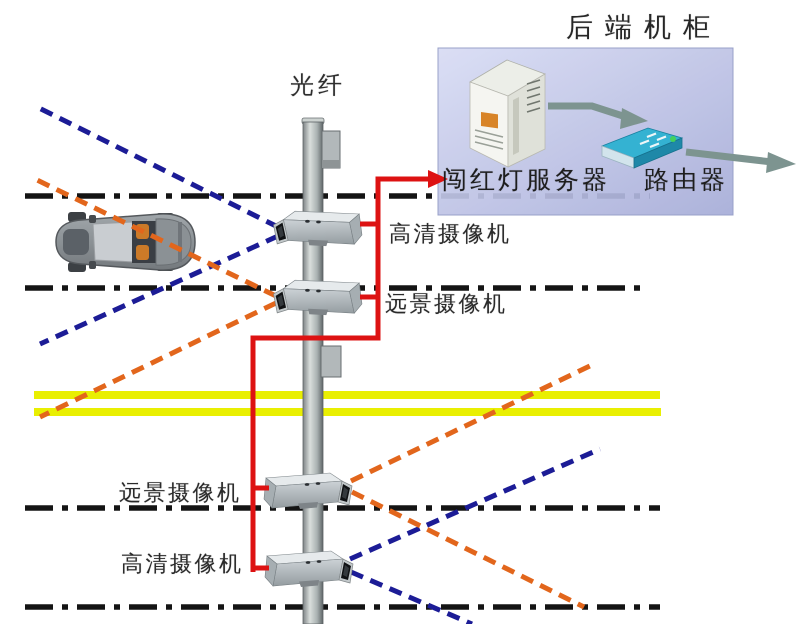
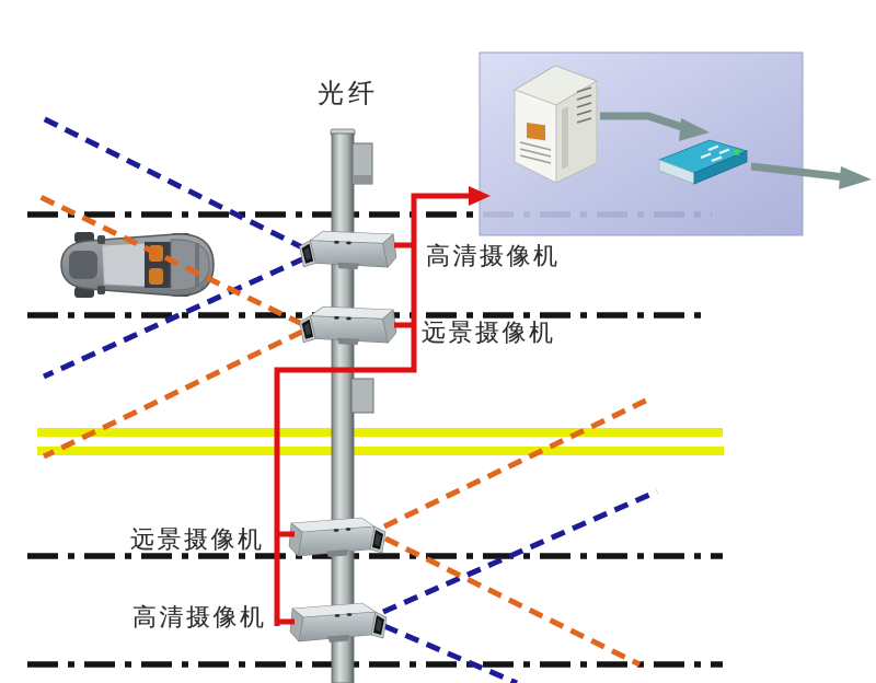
  光纤
- 后端机柜
- 闯红灯服务器
- 路由器
  高清摄像机
  远景摄像机
  远景摄像机
  高清摄像机
